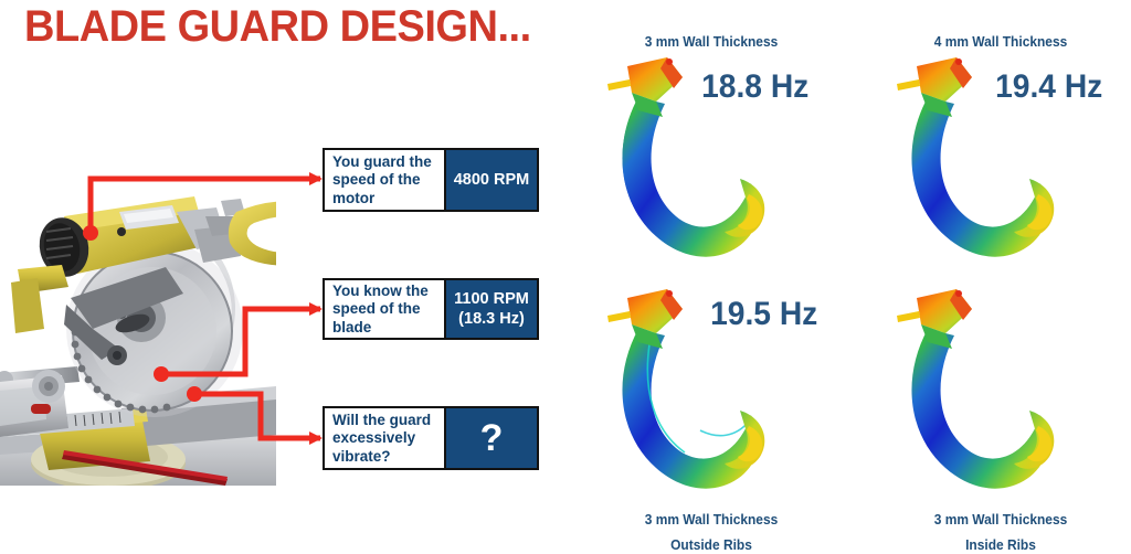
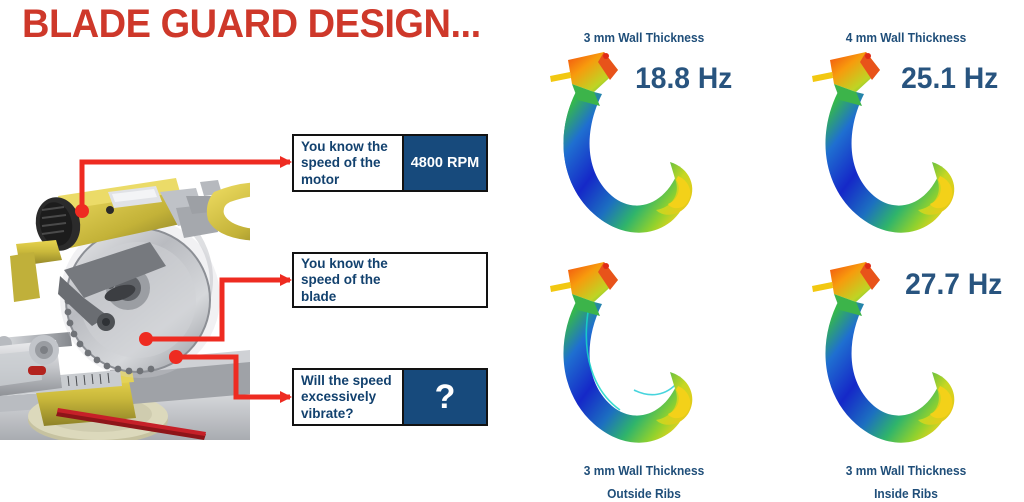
  BLADE GUARD DESIGN...
- You guard the speed of the motor
+ You know the speed of the motor
  4800 RPM
  You know the speed of the blade
- 1100 RPM
- (18.3 Hz)
- Will the guard excessively vibrate?
+ Will the speed excessively vibrate?
  ?
  3 mm Wall Thickness
  18.8 Hz
  4 mm Wall Thickness
- 19.4 Hz
+ 25.1 Hz
- 19.5 Hz
  3 mm Wall Thickness
  Outside Ribs
+ 27.7 Hz
  3 mm Wall Thickness
  Inside Ribs
